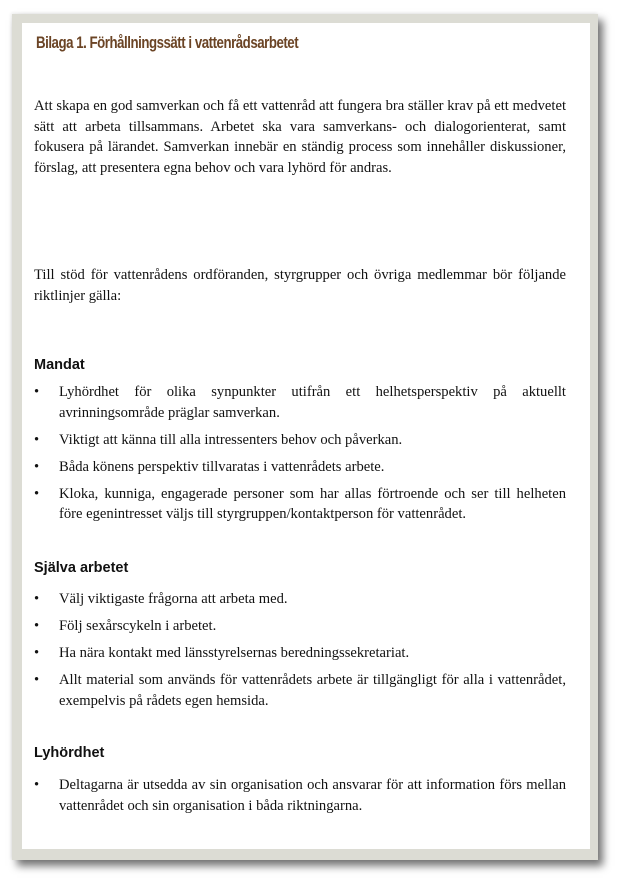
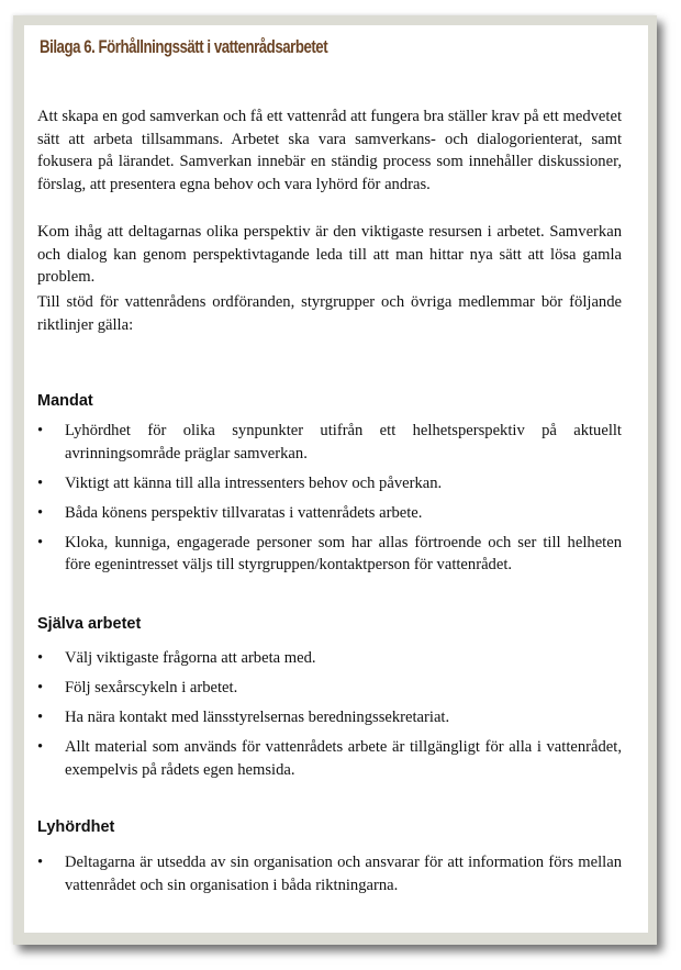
- Bilaga 1. Förhållningssätt i vattenrådsarbetet
+ Bilaga 6. Förhållningssätt i vattenrådsarbetet
  Att skapa en god samverkan och få ett vattenråd att fungera bra ställer krav på ett medvetet sätt att arbeta tillsammans. Arbetet ska vara samverkans- och dialogorienterat, samt fokusera på lärandet. Samverkan innebär en ständig process som innehåller diskussioner, förslag, att presentera egna behov och vara lyhörd för andras.
+ Kom ihåg att deltagarnas olika perspektiv är den viktigaste resursen i arbetet. Samverkan och dialog kan genom perspektivtagande leda till att man hittar nya sätt att lösa gamla problem.
  Till stöd för vattenrådens ordföranden, styrgrupper och övriga medlemmar bör följande riktlinjer gälla:
  Mandat
  •
  Lyhördhet för olika synpunkter utifrån ett helhetsperspektiv på aktuellt avrinningsområde präglar samverkan.
  •
  Viktigt att känna till alla intressenters behov och påverkan.
  •
  Båda könens perspektiv tillvaratas i vattenrådets arbete.
  •
  Kloka, kunniga, engagerade personer som har allas förtroende och ser till helheten före egenintresset väljs till styrgruppen/kontaktperson för vattenrådet.
  Själva arbetet
  •
  Välj viktigaste frågorna att arbeta med.
  •
  Följ sexårscykeln i arbetet.
  •
  Ha nära kontakt med länsstyrelsernas beredningssekretariat.
  •
  Allt material som används för vattenrådets arbete är tillgängligt för alla i vattenrådet, exempelvis på rådets egen hemsida.
  Lyhördhet
  •
  Deltagarna är utsedda av sin organisation och ansvarar för att information förs mellan vattenrådet och sin organisation i båda riktningarna.
